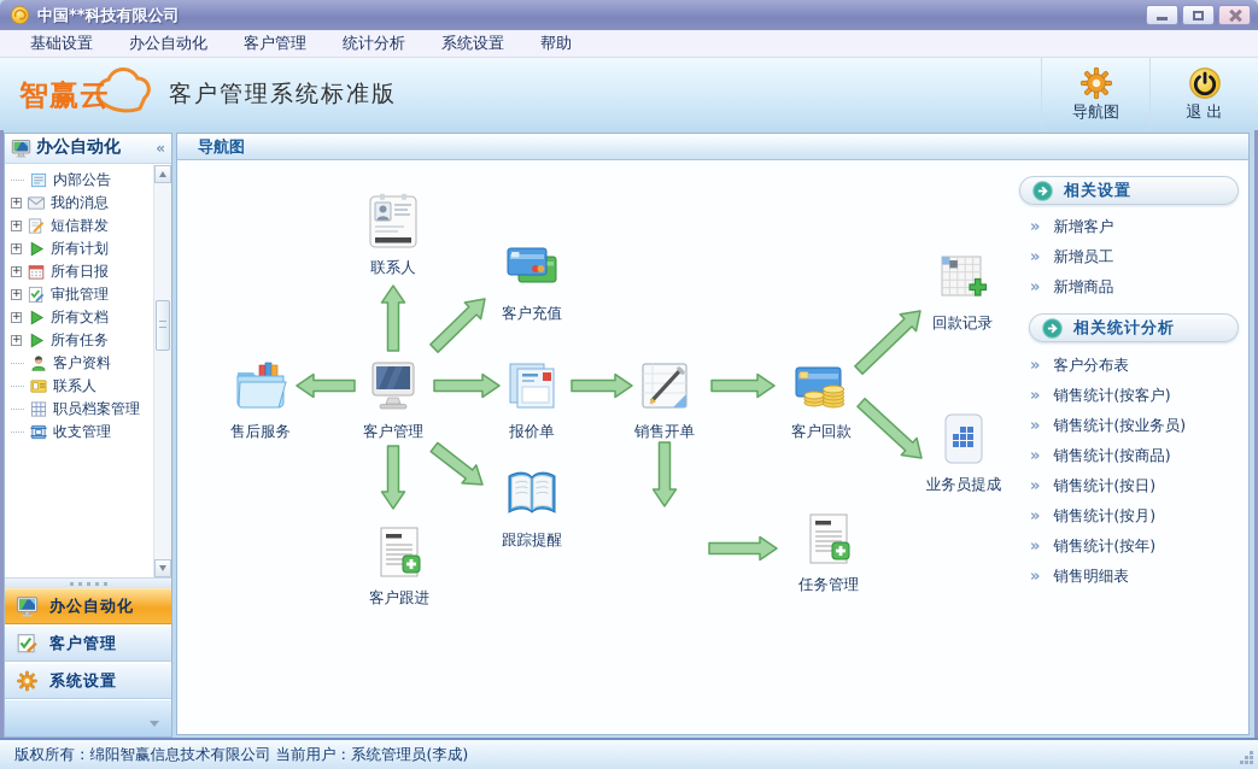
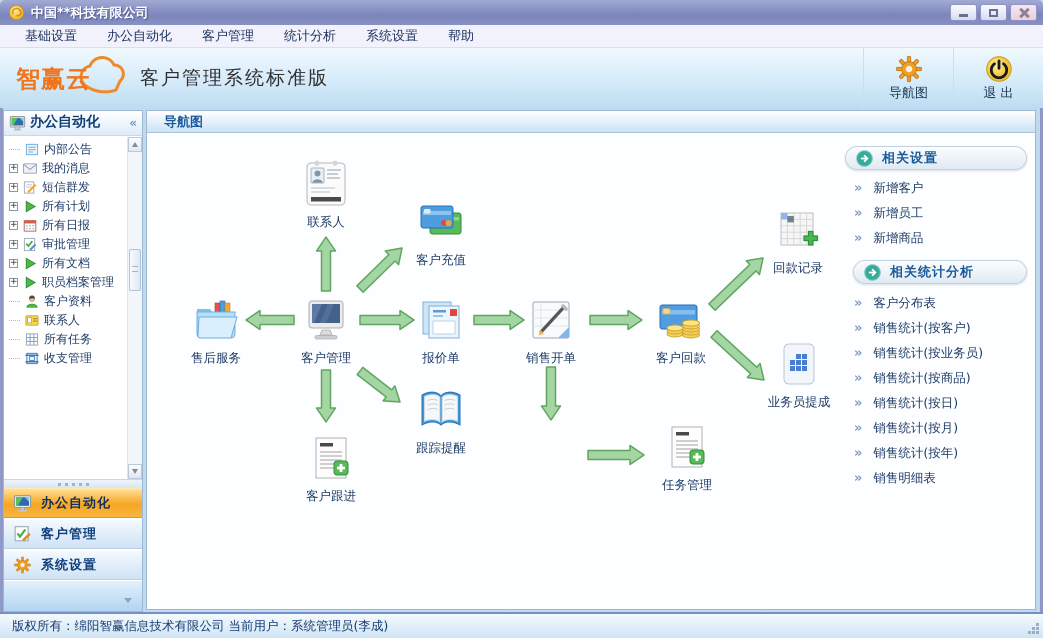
  中国**科技有限公司
  基础设置
  办公自动化
  客户管理
  统计分析
  系统设置
  帮助
  智赢云
  客户管理系统标准版
  导航图
  退 出
  办公自动化
  内部公告
  我的消息
  短信群发
  所有计划
  所有日报
  审批管理
  所有文档
- 所有任务
+ 职员档案管理
  客户资料
  联系人
- 职员档案管理
+ 所有任务
  收支管理
  办公自动化
  客户管理
  系统设置
  导航图
  联系人
  客户充值
  售后服务
  客户管理
  报价单
  销售开单
  客户回款
  回款记录
  业务员提成
  跟踪提醒
  客户跟进
  任务管理
  相关设置
  新增客户
  新增员工
  新增商品
  相关统计分析
  客户分布表
  销售统计(按客户)
  销售统计(按业务员)
  销售统计(按商品)
  销售统计(按日)
  销售统计(按月)
  销售统计(按年)
  销售明细表
  版权所有：绵阳智赢信息技术有限公司 当前用户：系统管理员(李成)
